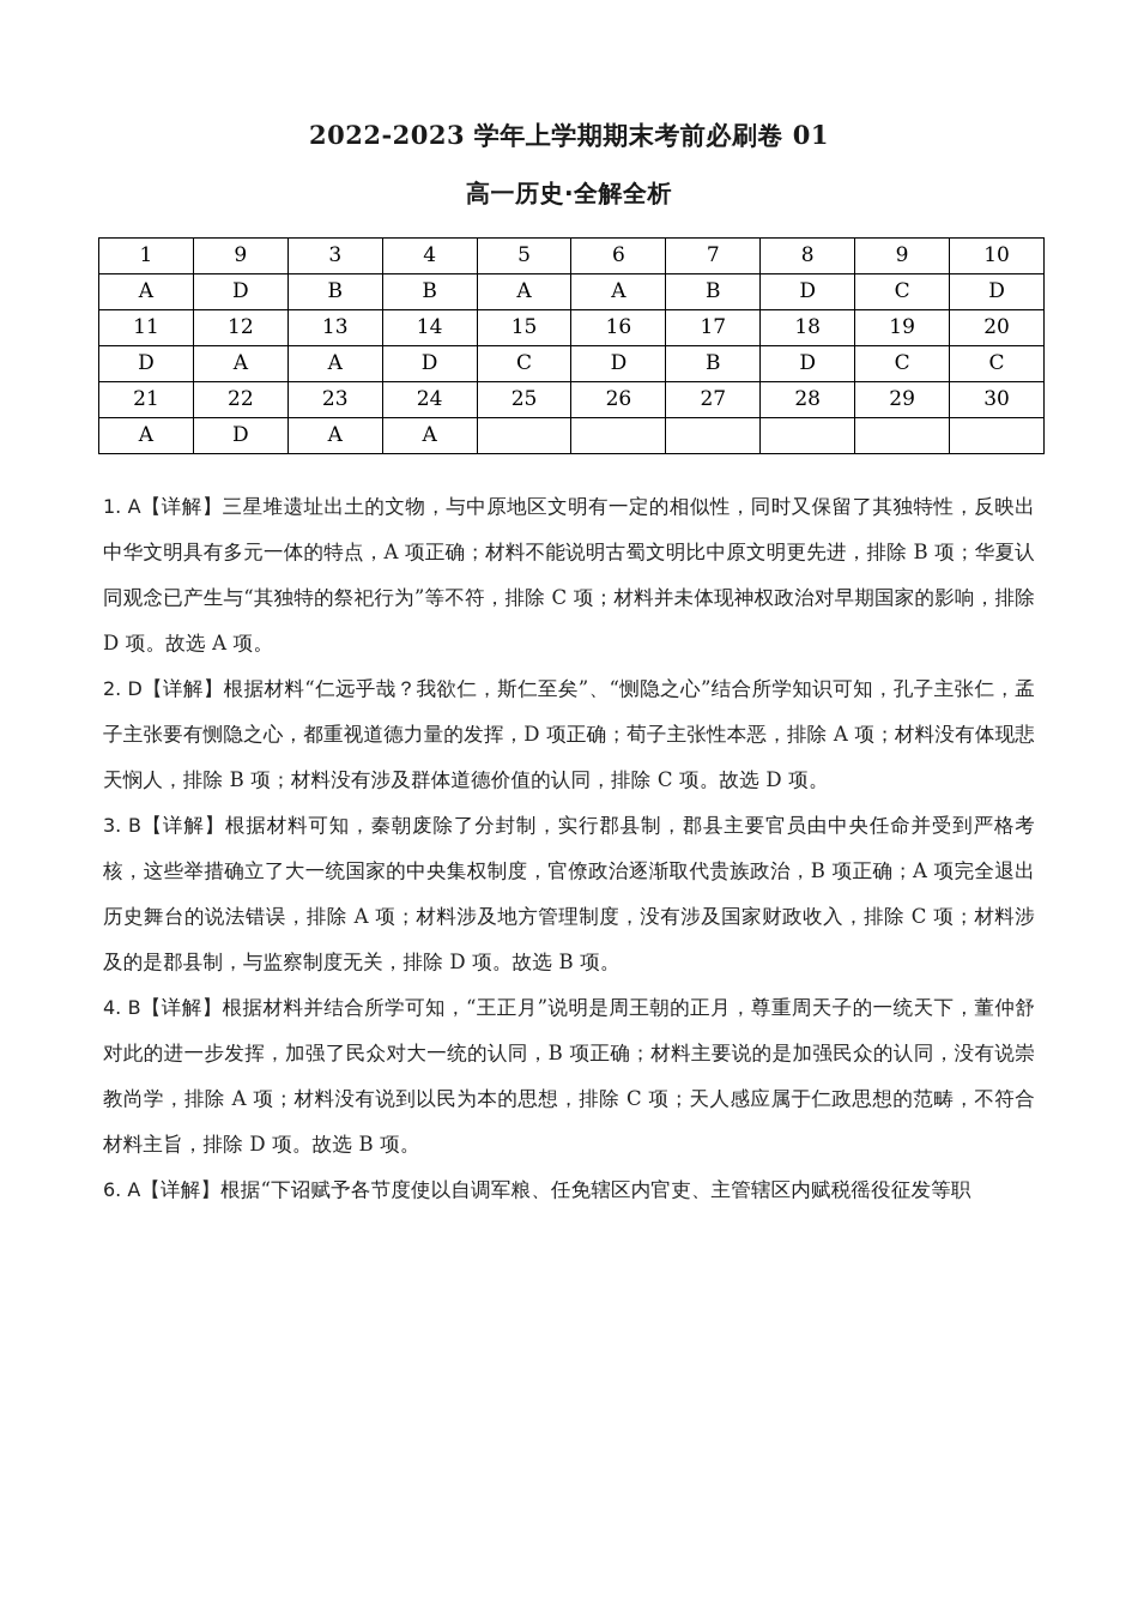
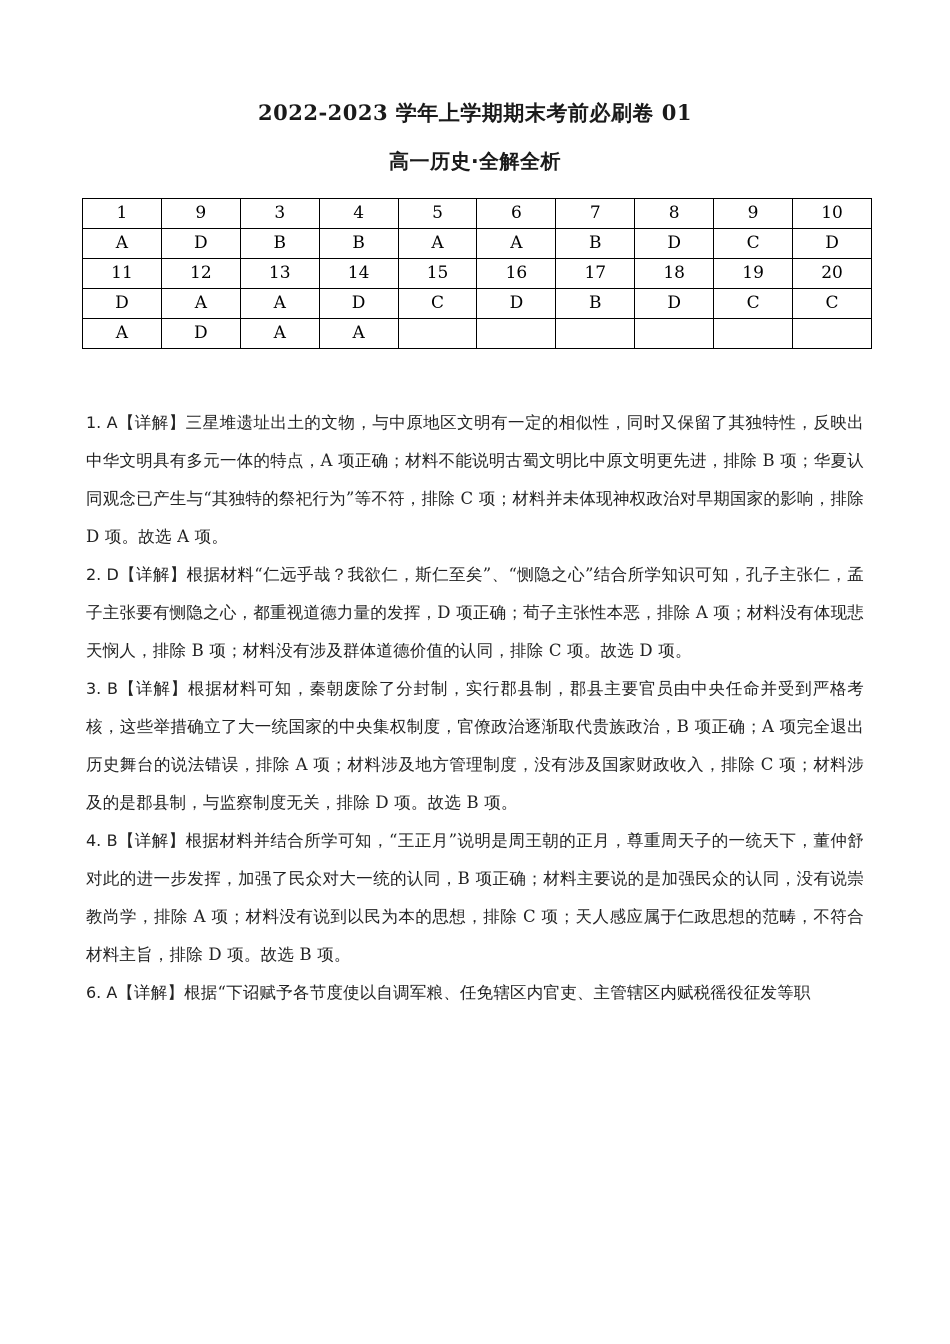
  2022-2023 学年上学期期末考前必刷卷 01
  高一历史·全解全析
  1	9	3	4	5	6	7	8	9	10
  A	D	B	B	A	A	B	D	C	D
  11	12	13	14	15	16	17	18	19	20
  D	A	A	D	C	D	B	D	C	C
- 21	22	23	24	25	26	27	28	29	30
  A	D	A	A
  1. A【详解】三星堆遗址出土的文物，与中原地区文明有一定的相似性，同时又保留了其独特性，反映出中华文明具有多元一体的特点，A 项正确；材料不能说明古蜀文明比中原文明更先进，排除 B 项；华夏认同观念已产生与“其独特的祭祀行为”等不符，排除 C 项；材料并未体现神权政治对早期国家的影响，排除 D 项。故选 A 项。
  2. D【详解】根据材料“仁远乎哉？我欲仁，斯仁至矣”、“恻隐之心”结合所学知识可知，孔子主张仁，孟子主张要有恻隐之心，都重视道德力量的发挥，D 项正确；荀子主张性本恶，排除 A 项；材料没有体现悲天悯人，排除 B 项；材料没有涉及群体道德价值的认同，排除 C 项。故选 D 项。
  3. B【详解】根据材料可知，秦朝废除了分封制，实行郡县制，郡县主要官员由中央任命并受到严格考核，这些举措确立了大一统国家的中央集权制度，官僚政治逐渐取代贵族政治，B 项正确；A 项完全退出历史舞台的说法错误，排除 A 项；材料涉及地方管理制度，没有涉及国家财政收入，排除 C 项；材料涉及的是郡县制，与监察制度无关，排除 D 项。故选 B 项。
  4. B【详解】根据材料并结合所学可知，“王正月”说明是周王朝的正月，尊重周天子的一统天下，董仲舒对此的进一步发挥，加强了民众对大一统的认同，B 项正确；材料主要说的是加强民众的认同，没有说崇教尚学，排除 A 项；材料没有说到以民为本的思想，排除 C 项；天人感应属于仁政思想的范畴，不符合材料主旨，排除 D 项。故选 B 项。
  6. A【详解】根据“下诏赋予各节度使以自调军粮、任免辖区内官吏、主管辖区内赋税徭役征发等职
